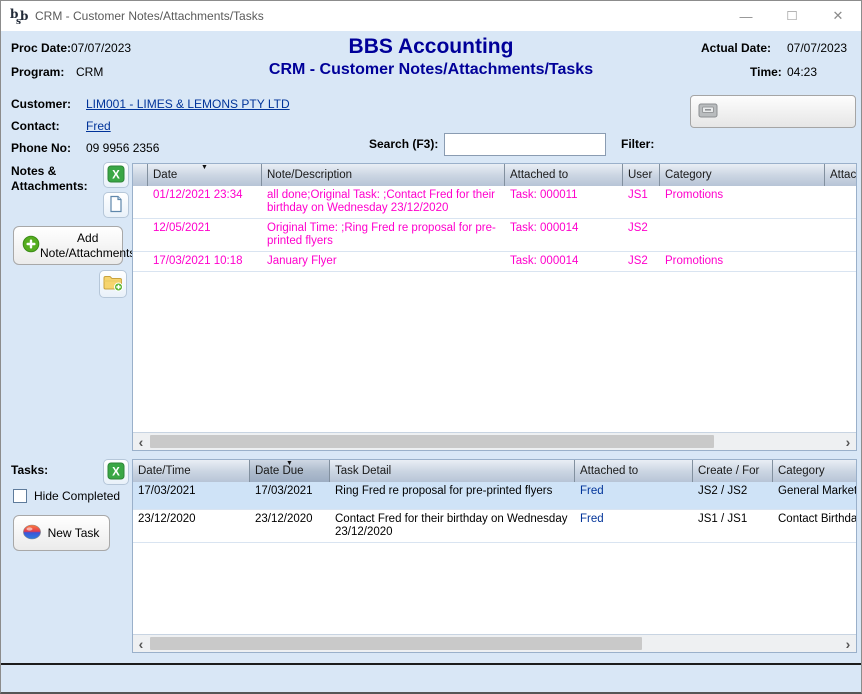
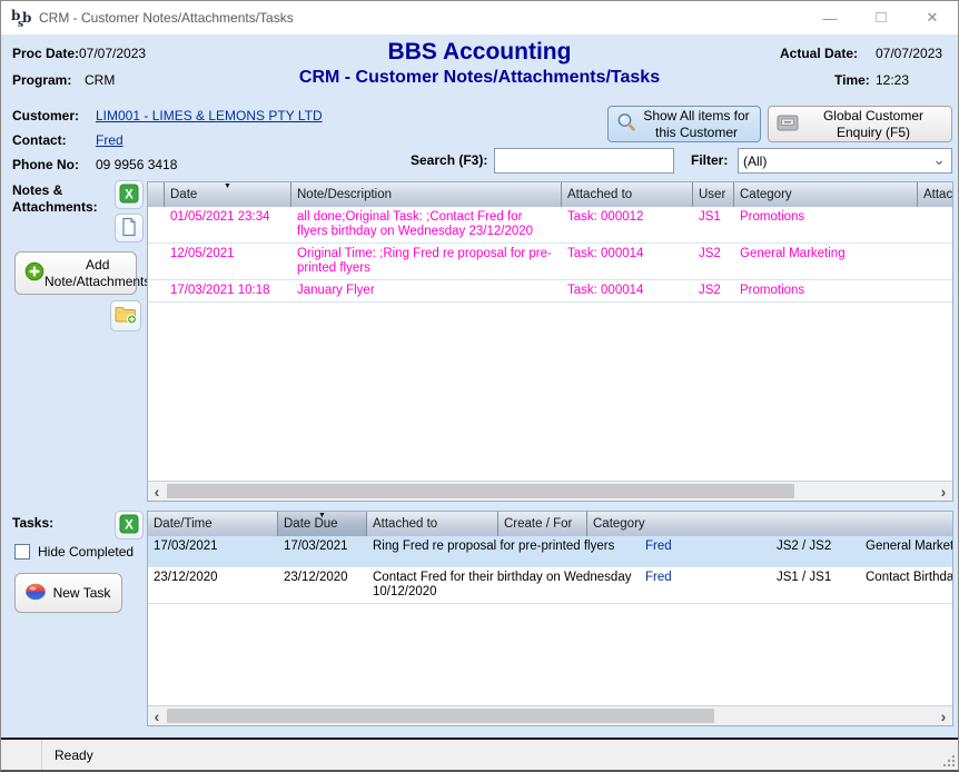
  b
  s
  b
  CRM - Customer Notes/Attachments/Tasks
  —
  □
  ✕
  Proc Date:
  07/07/2023
  Program:
  CRM
  BBS Accounting
  CRM - Customer Notes/Attachments/Tasks
  Actual Date:
  07/07/2023
  Time:
- 04:23
+ 12:23
  Customer:
  LIM001 - LIMES & LEMONS PTY LTD
  Contact:
  Fred
  Phone No:
- 09 9956 2356
+ 09 9956 3418
+ Show All items for this Customer
+ Global Customer Enquiry (F5)
  Search (F3):
  Filter:
+ (All)
+ ⌄
  Notes & Attachments:
  X
  Add Note/Attachment
  Date
  Note/Description
  Attached to
  User
  Category
  Attac
- 01/12/2021 23:34
+ 01/05/2021 23:34
- all done;Original Task: ;Contact Fred for their birthday on Wednesday 23/12/2020
+ all done;Original Task: ;Contact Fred for flyers birthday on Wednesday 23/12/2020
- Task: 000011
+ Task: 000012
  JS1
  Promotions
  12/05/2021
  Original Time: ;Ring Fred re proposal for pre-printed flyers
  Task: 000014
  JS2
+ General Marketing
  17/03/2021 10:18
  January Flyer
  Task: 000014
  JS2
  Promotions
  ‹
  ›
  Tasks:
  X
  Hide Completed
  New Task
  Date/Time
  Date Due
- Task Detail
  Attached to
  Create / For
  Category
  17/03/2021
  17/03/2021
  Ring Fred re proposal for pre-printed flyers
  Fred
  JS2 / JS2
  General Market
  23/12/2020
  23/12/2020
- Contact Fred for their birthday on Wednesday 23/12/2020
+ Contact Fred for their birthday on Wednesday 10/12/2020
  Fred
  JS1 / JS1
  Contact Birthda
  ‹
  ›
+ Ready
